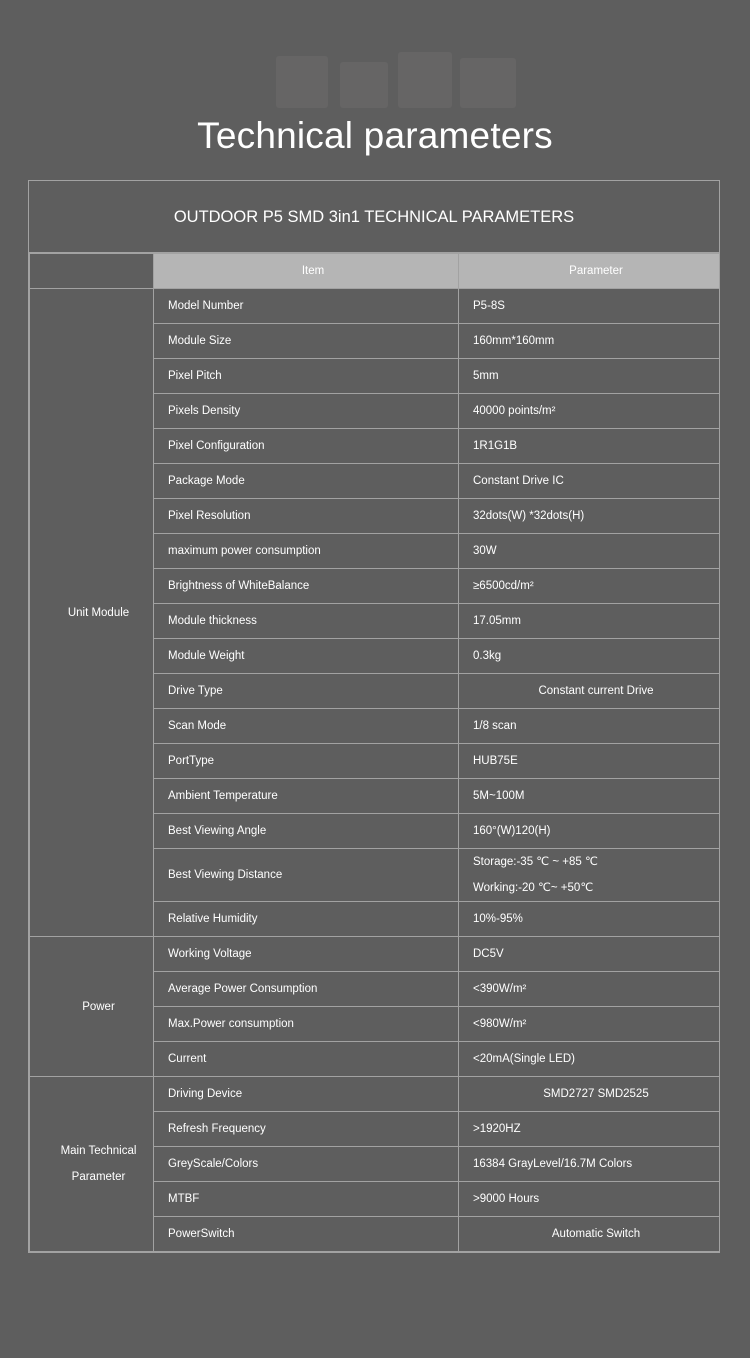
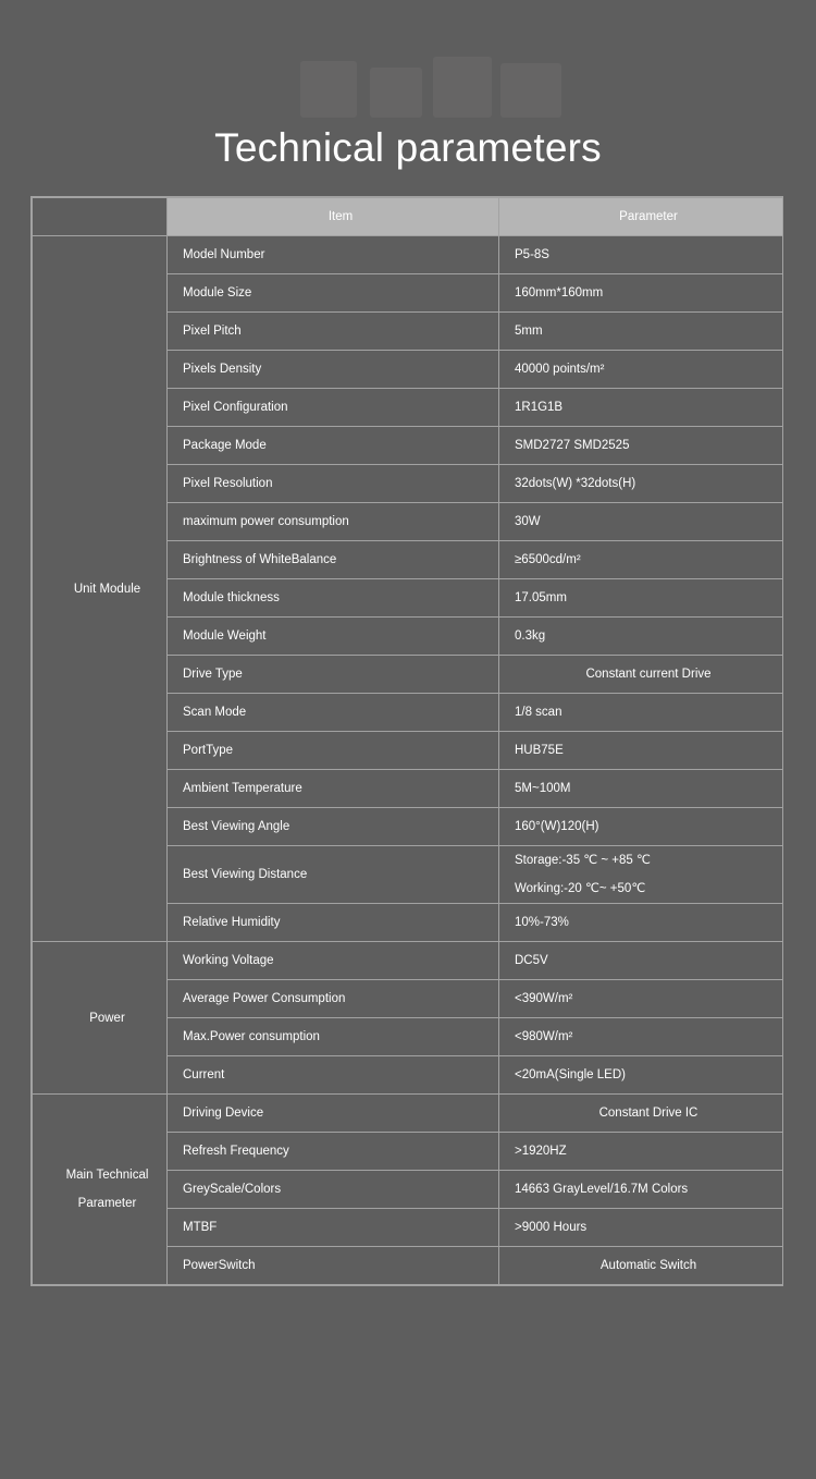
  Technical parameters
- OUTDOOR P5 SMD 3in1 TECHNICAL PARAMETERS
  	Item	Parameter
  Unit Module	Model Number	P5-8S
  Module Size	160mm*160mm
  Pixel Pitch	5mm
  Pixels Density	40000 points/m²
  Pixel Configuration	1R1G1B
- Package Mode	Constant Drive IC
+ Package Mode	SMD2727 SMD2525
  Pixel Resolution	32dots(W) *32dots(H)
  maximum power consumption	30W
  Brightness of WhiteBalance	≥6500cd/m²
  Module thickness	17.05mm
  Module Weight	0.3kg
  Drive Type	Constant current Drive
  Scan Mode	1/8 scan
  PortType	HUB75E
  Ambient Temperature	5M~100M
  Best Viewing Angle	160°(W)120(H)
  Best Viewing Distance	Storage:-35 ℃ ~ +85 ℃ Working:-20 ℃~ +50℃
- Relative Humidity	10%-95%
+ Relative Humidity	10%-73%
  Power	Working Voltage	DC5V
  Average Power Consumption	<390W/m²
  Max.Power consumption	<980W/m²
  Current	<20mA(Single LED)
- Main Technical Parameter	Driving Device	SMD2727 SMD2525
+ Main Technical Parameter	Driving Device	Constant Drive IC
  Refresh Frequency	>1920HZ
- GreyScale/Colors	16384 GrayLevel/16.7M Colors
+ GreyScale/Colors	14663 GrayLevel/16.7M Colors
  MTBF	>9000 Hours
  PowerSwitch	Automatic Switch
